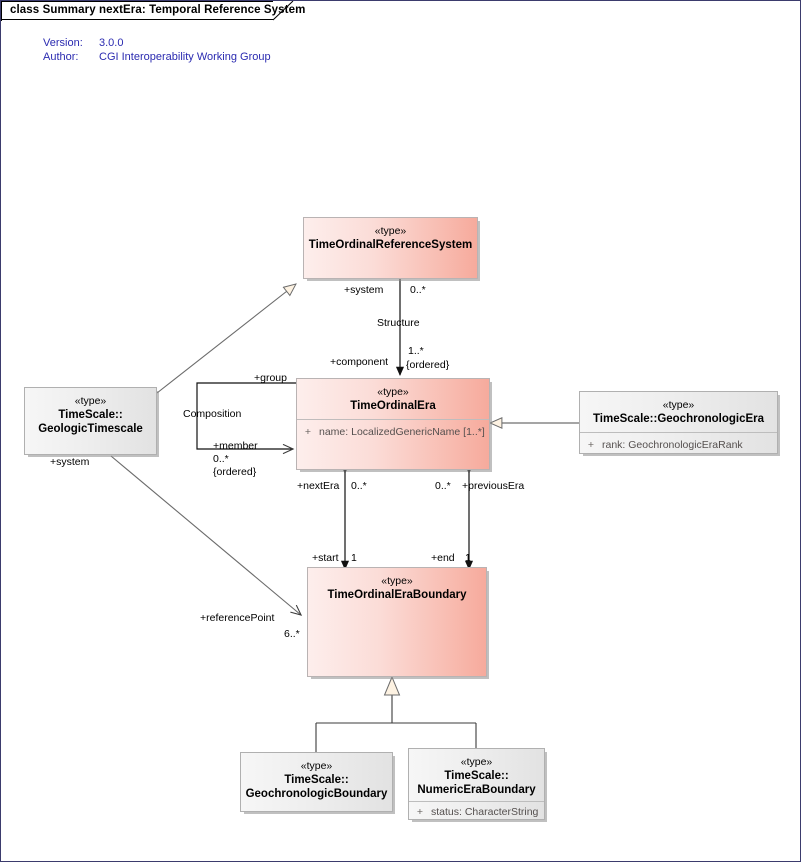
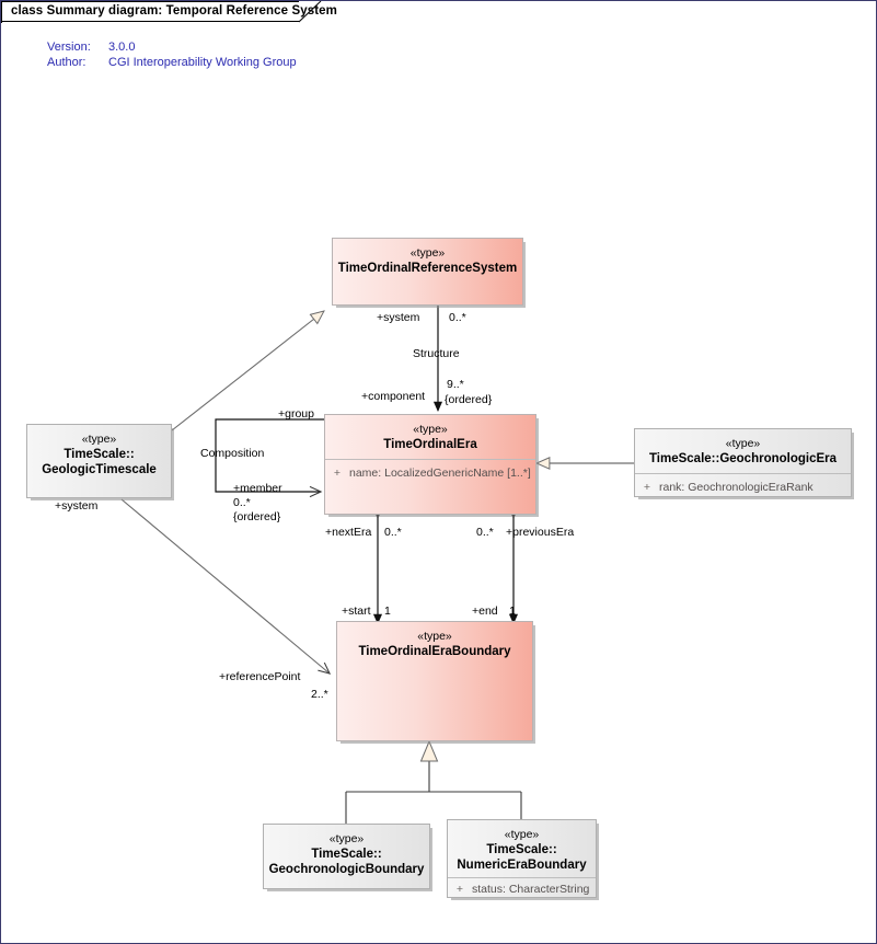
- class Summary nextEra: Temporal Reference System
+ class Summary diagram: Temporal Reference System
  Version:	3.0.0
  Author:	CGI Interoperability Working Group
  «type»
  TimeOrdinalReferenceSystem
  «type»
  TimeOrdinalEra
  + name: LocalizedGenericName [1..*]
  «type»
  TimeOrdinalEraBoundary
  «type»
  TimeScale::
  GeologicTimescale
  «type»
  TimeScale::GeochronologicEra
  + rank: GeochronologicEraRank
  «type»
  TimeScale::
  GeochronologicBoundary
  «type»
  TimeScale::
  NumericEraBoundary
  + status: CharacterString
  +system
  0..*
  Structure
  +component
- 1..*
+ 9..*
  {ordered}
  +group
  Composition
  +member
  0..*
  {ordered}
  +nextEra
  0..*
  0..*
  +previousEra
  +start
  1
  +end
  1
  +system
  +referencePoint
- 6..*
+ 2..*
